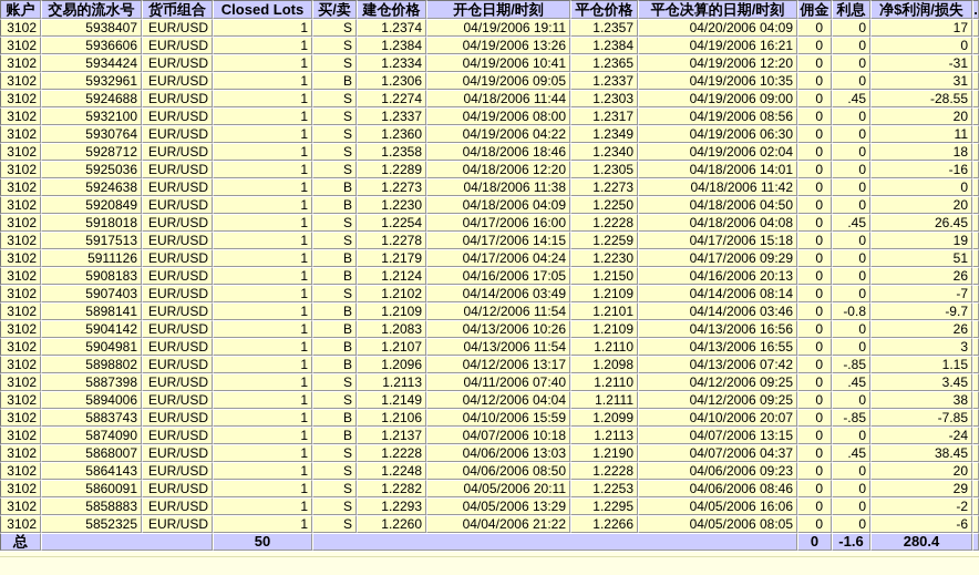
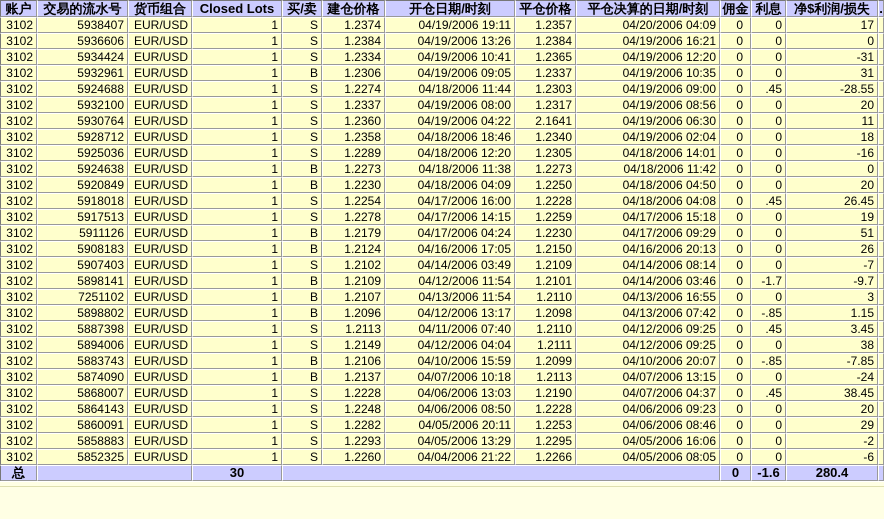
  账户	交易的流水号	货币组合	Closed Lots	买/卖	建仓价格	开仓日期/时刻	平仓价格	平仓决算的日期/时刻	佣金	利息	净$利润/损失	.
  3102	5938407	EUR/USD	1	S	1.2374	04/19/2006 19:11	1.2357	04/20/2006 04:09	0	0	17
  3102	5936606	EUR/USD	1	S	1.2384	04/19/2006 13:26	1.2384	04/19/2006 16:21	0	0	0
  3102	5934424	EUR/USD	1	S	1.2334	04/19/2006 10:41	1.2365	04/19/2006 12:20	0	0	-31
  3102	5932961	EUR/USD	1	B	1.2306	04/19/2006 09:05	1.2337	04/19/2006 10:35	0	0	31
  3102	5924688	EUR/USD	1	S	1.2274	04/18/2006 11:44	1.2303	04/19/2006 09:00	0	.45	-28.55
  3102	5932100	EUR/USD	1	S	1.2337	04/19/2006 08:00	1.2317	04/19/2006 08:56	0	0	20
- 3102	5930764	EUR/USD	1	S	1.2360	04/19/2006 04:22	1.2349	04/19/2006 06:30	0	0	11
+ 3102	5930764	EUR/USD	1	S	1.2360	04/19/2006 04:22	2.1641	04/19/2006 06:30	0	0	11
  3102	5928712	EUR/USD	1	S	1.2358	04/18/2006 18:46	1.2340	04/19/2006 02:04	0	0	18
  3102	5925036	EUR/USD	1	S	1.2289	04/18/2006 12:20	1.2305	04/18/2006 14:01	0	0	-16
  3102	5924638	EUR/USD	1	B	1.2273	04/18/2006 11:38	1.2273	04/18/2006 11:42	0	0	0
  3102	5920849	EUR/USD	1	B	1.2230	04/18/2006 04:09	1.2250	04/18/2006 04:50	0	0	20
  3102	5918018	EUR/USD	1	S	1.2254	04/17/2006 16:00	1.2228	04/18/2006 04:08	0	.45	26.45
  3102	5917513	EUR/USD	1	S	1.2278	04/17/2006 14:15	1.2259	04/17/2006 15:18	0	0	19
  3102	5911126	EUR/USD	1	B	1.2179	04/17/2006 04:24	1.2230	04/17/2006 09:29	0	0	51
  3102	5908183	EUR/USD	1	B	1.2124	04/16/2006 17:05	1.2150	04/16/2006 20:13	0	0	26
  3102	5907403	EUR/USD	1	S	1.2102	04/14/2006 03:49	1.2109	04/14/2006 08:14	0	0	-7
- 3102	5898141	EUR/USD	1	B	1.2109	04/12/2006 11:54	1.2101	04/14/2006 03:46	0	-0.8	-9.7
+ 3102	5898141	EUR/USD	1	B	1.2109	04/12/2006 11:54	1.2101	04/14/2006 03:46	0	-1.7	-9.7
- 3102	5904142	EUR/USD	1	B	1.2083	04/13/2006 10:26	1.2109	04/13/2006 16:56	0	0	26
- 3102	5904981	EUR/USD	1	B	1.2107	04/13/2006 11:54	1.2110	04/13/2006 16:55	0	0	3
+ 3102	7251102	EUR/USD	1	B	1.2107	04/13/2006 11:54	1.2110	04/13/2006 16:55	0	0	3
  3102	5898802	EUR/USD	1	B	1.2096	04/12/2006 13:17	1.2098	04/13/2006 07:42	0	-.85	1.15
  3102	5887398	EUR/USD	1	S	1.2113	04/11/2006 07:40	1.2110	04/12/2006 09:25	0	.45	3.45
  3102	5894006	EUR/USD	1	S	1.2149	04/12/2006 04:04	1.2111	04/12/2006 09:25	0	0	38
  3102	5883743	EUR/USD	1	B	1.2106	04/10/2006 15:59	1.2099	04/10/2006 20:07	0	-.85	-7.85
  3102	5874090	EUR/USD	1	B	1.2137	04/07/2006 10:18	1.2113	04/07/2006 13:15	0	0	-24
  3102	5868007	EUR/USD	1	S	1.2228	04/06/2006 13:03	1.2190	04/07/2006 04:37	0	.45	38.45
  3102	5864143	EUR/USD	1	S	1.2248	04/06/2006 08:50	1.2228	04/06/2006 09:23	0	0	20
  3102	5860091	EUR/USD	1	S	1.2282	04/05/2006 20:11	1.2253	04/06/2006 08:46	0	0	29
  3102	5858883	EUR/USD	1	S	1.2293	04/05/2006 13:29	1.2295	04/05/2006 16:06	0	0	-2
  3102	5852325	EUR/USD	1	S	1.2260	04/04/2006 21:22	1.2266	04/05/2006 08:05	0	0	-6
- 总		50		0	-1.6	280.4
+ 总		30		0	-1.6	280.4
